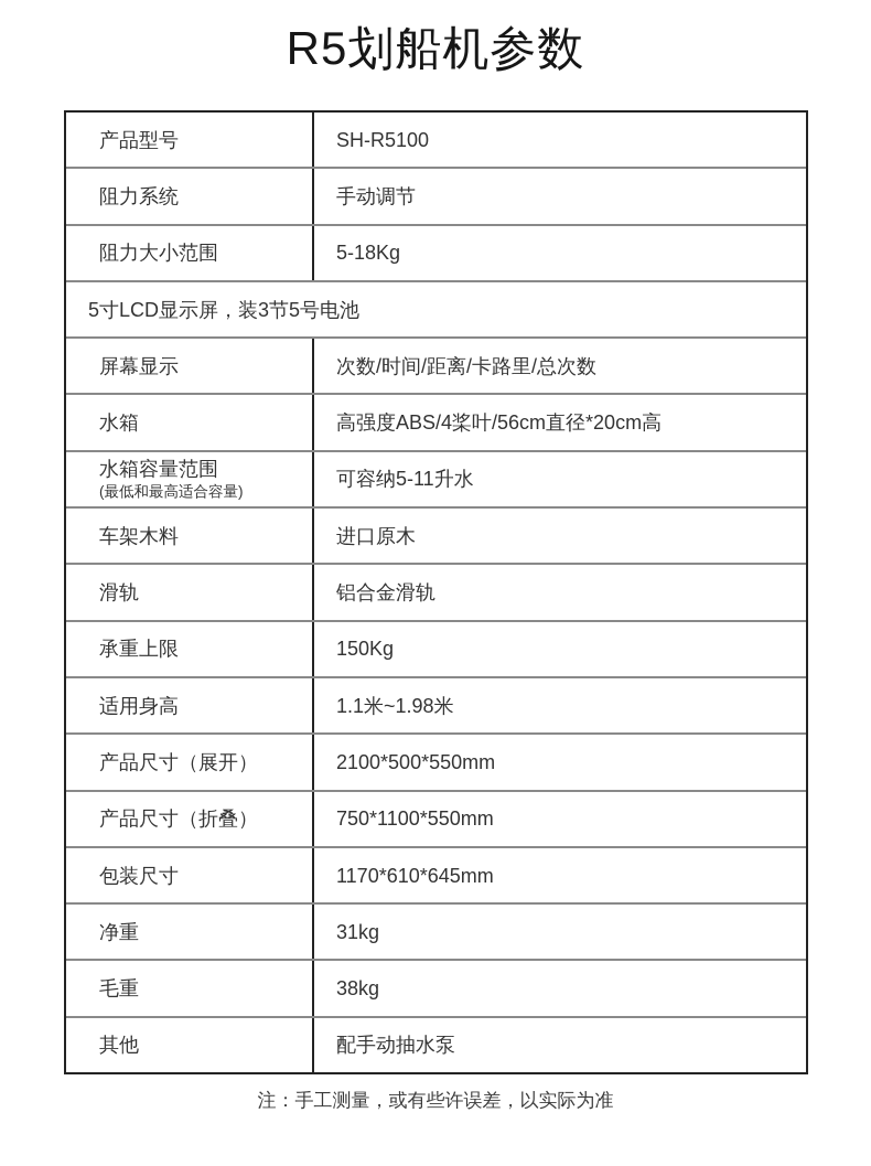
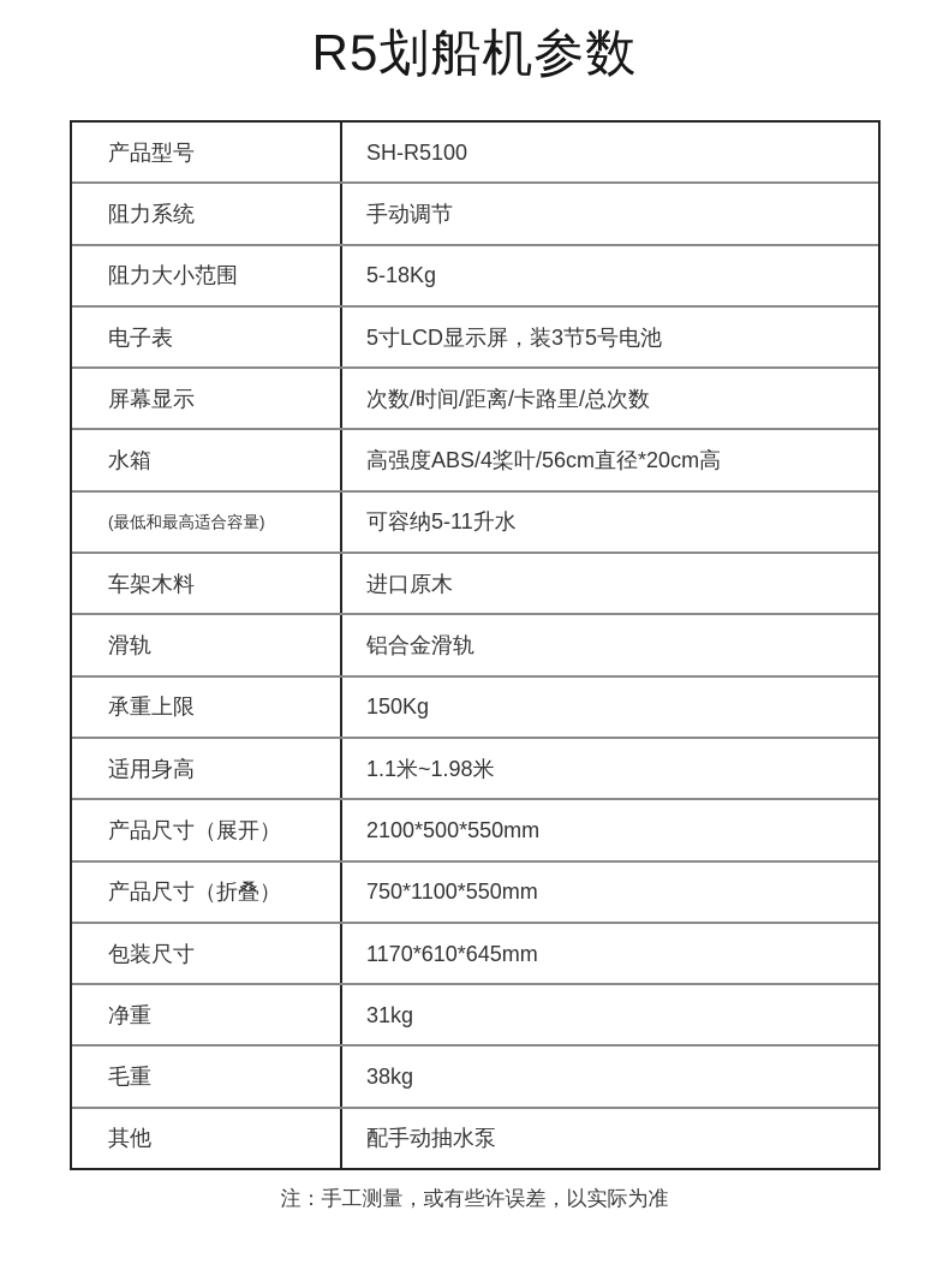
  R5划船机参数
  产品型号
  SH-R5100
  阻力系统
  手动调节
  阻力大小范围
  5-18Kg
+ 电子表
  5寸LCD显示屏，装3节5号电池
  屏幕显示
  次数/时间/距离/卡路里/总次数
  水箱
  高强度ABS/4桨叶/56cm直径*20cm高
- 水箱容量范围
  (最低和最高适合容量)
  可容纳5-11升水
  车架木料
  进口原木
  滑轨
  铝合金滑轨
  承重上限
  150Kg
  适用身高
  1.1米~1.98米
  产品尺寸（展开）
  2100*500*550mm
  产品尺寸（折叠）
  750*1100*550mm
  包装尺寸
  1170*610*645mm
  净重
  31kg
  毛重
  38kg
  其他
  配手动抽水泵
  注：手工测量，或有些许误差，以实际为准
